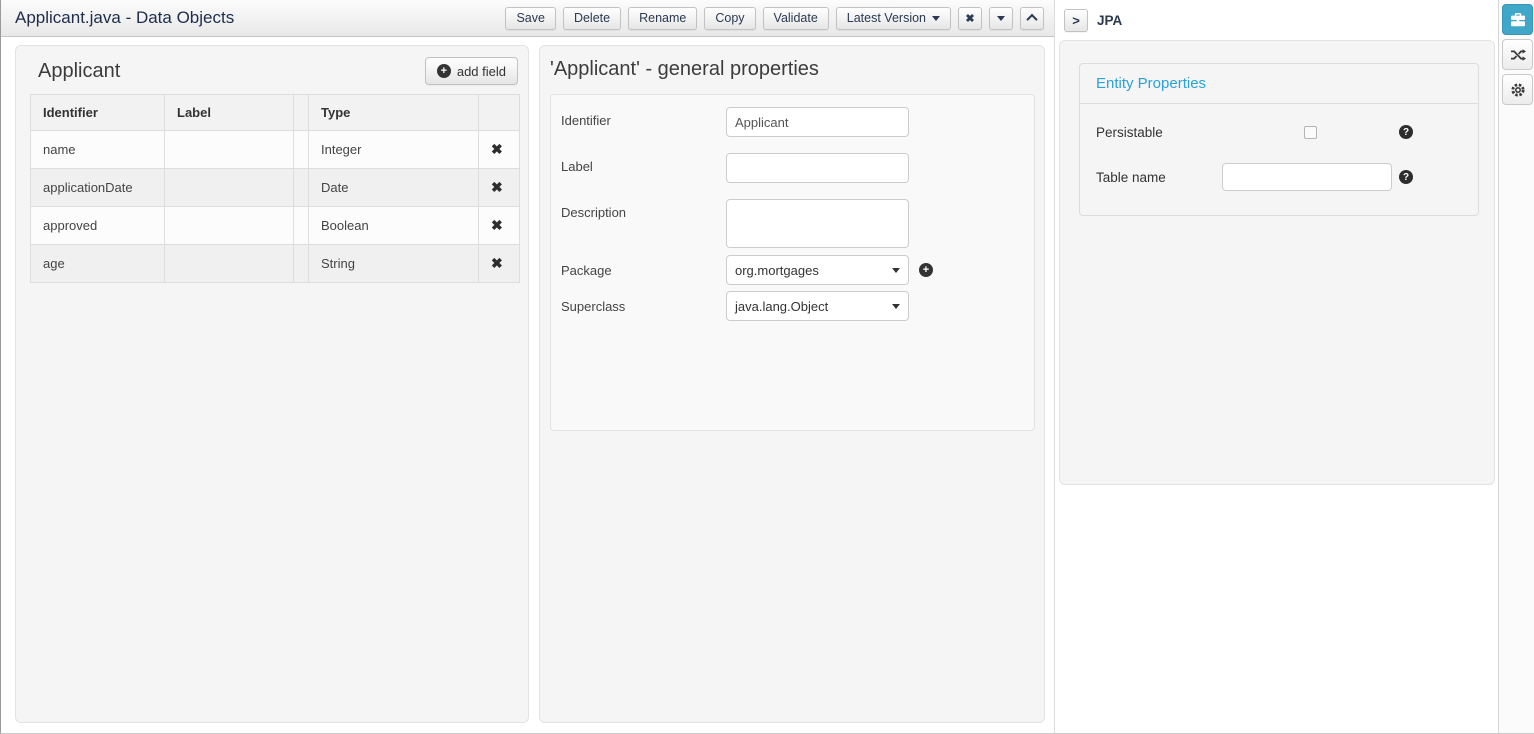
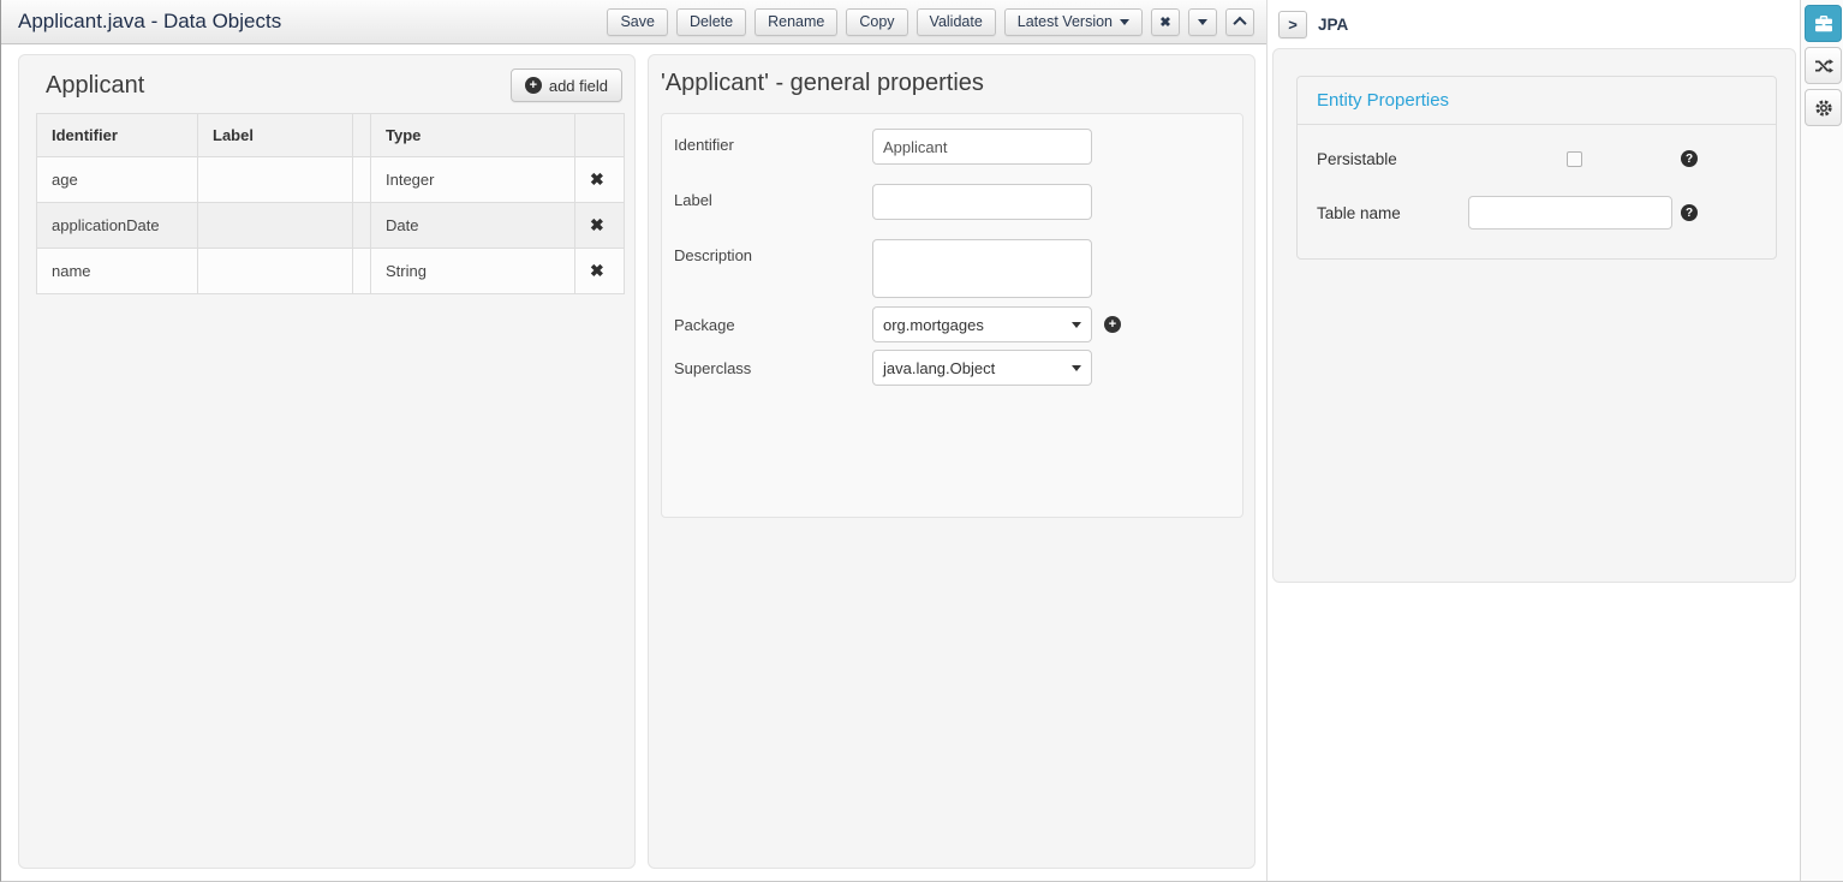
  Applicant.java - Data Objects
  Save
  Delete
  Rename
  Copy
  Validate
  Latest Version
  Applicant
  add field
  Identifier	Label		Type
- name			Integer
+ age			Integer
  applicationDate			Date
- approved			Boolean
- age			String
+ name			String
  'Applicant' - general properties
  Identifier
  Applicant
  Label
  Description
  Package
  org.mortgages
  Superclass
  java.lang.Object
  JPA
  Entity Properties
  Persistable
  Table name
